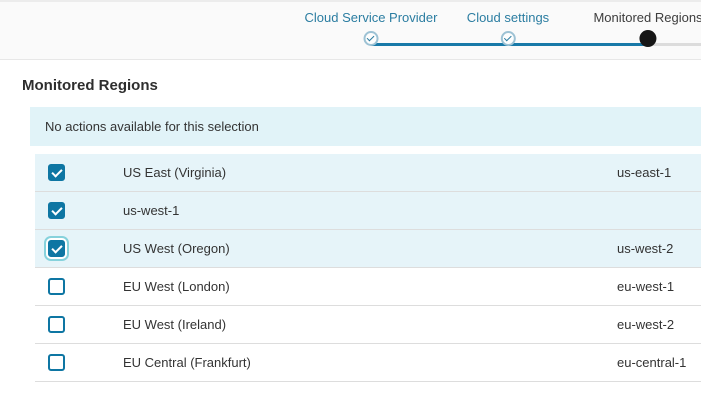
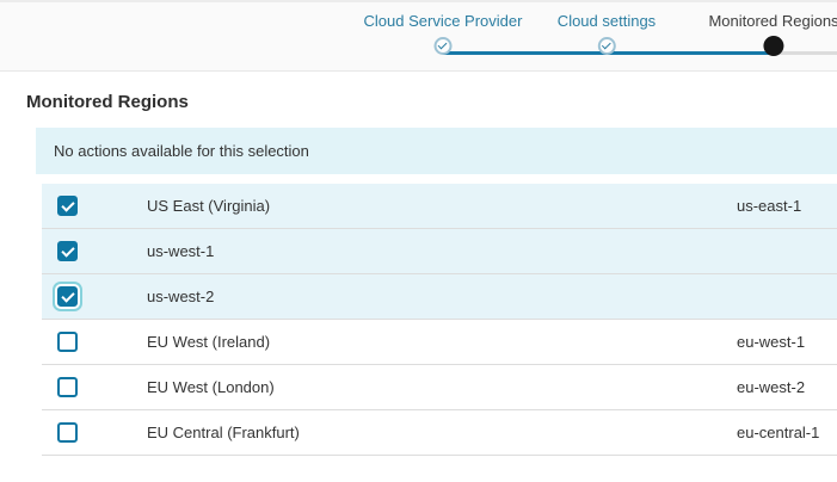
  Cloud Service Provider
  Cloud settings
  Monitored Regions
  Monitored Regions
  No actions available for this selection
  US East (Virginia)
  us-east-1
  us-west-1
- US West (Oregon)
  us-west-2
- EU West (London)
+ EU West (Ireland)
  eu-west-1
- EU West (Ireland)
+ EU West (London)
  eu-west-2
  EU Central (Frankfurt)
  eu-central-1
